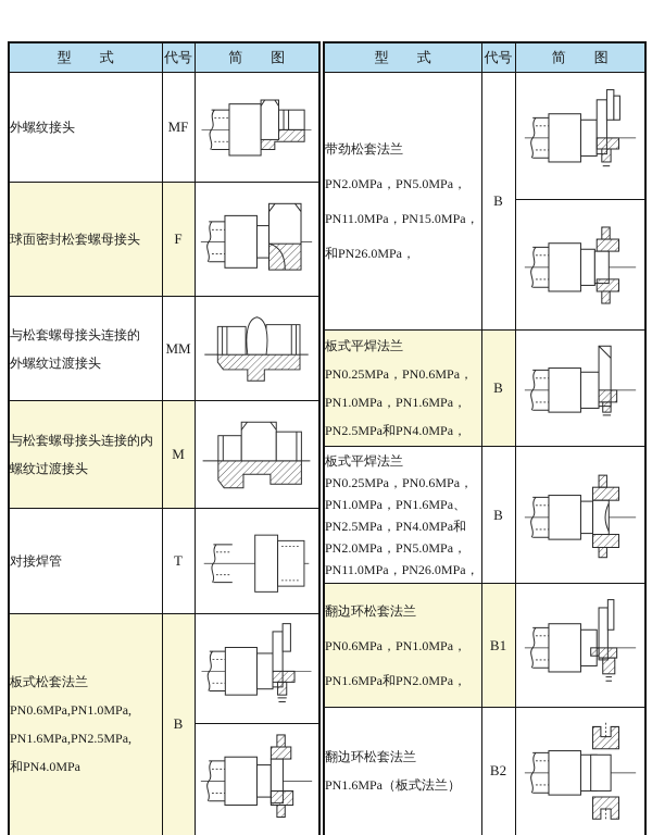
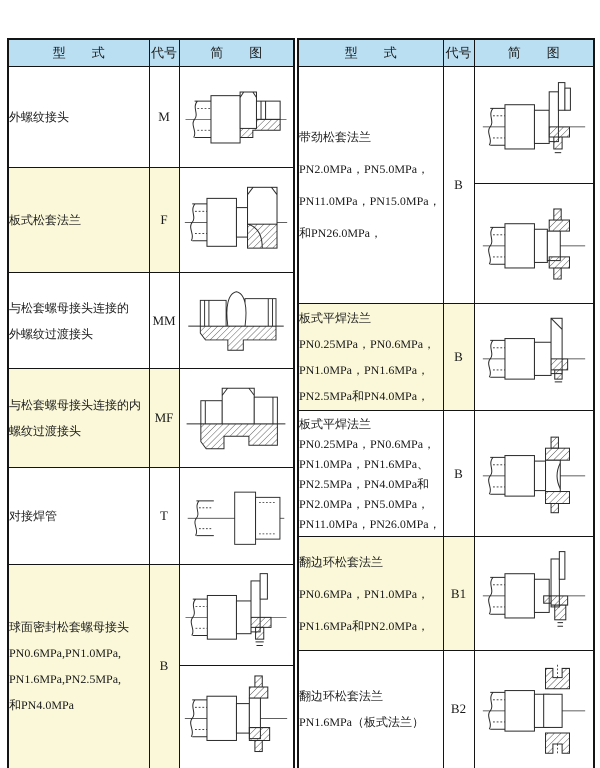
  型 式	代号	简 图
- 外螺纹接头	MF
+ 外螺纹接头	M
- 球面密封松套螺母接头	F
+ 板式松套法兰	F
  与松套螺母接头连接的外螺纹过渡接头	MM
- 与松套螺母接头连接的内螺纹过渡接头	M
+ 与松套螺母接头连接的内螺纹过渡接头	MF
  对接焊管	T
- 板式松套法兰PN0.6MPa,PN1.0MPa,PN1.6MPa,PN2.5MPa,和PN4.0MPa	B
+ 球面密封松套螺母接头PN0.6MPa,PN1.0MPa,PN1.6MPa,PN2.5MPa,和PN4.0MPa	B
  型 式	代号	简 图
  带劲松套法兰PN2.0MPa，PN5.0MPa，PN11.0MPa，PN15.0MPa，和PN26.0MPa，	B
  板式平焊法兰PN0.25MPa，PN0.6MPa，PN1.0MPa，PN1.6MPa，PN2.5MPa和PN4.0MPa，	B
  板式平焊法兰PN0.25MPa，PN0.6MPa，PN1.0MPa，PN1.6MPa、PN2.5MPa，PN4.0MPa和PN2.0MPa，PN5.0MPa，PN11.0MPa，PN26.0MPa，	B
  翻边环松套法兰PN0.6MPa，PN1.0MPa，PN1.6MPa和PN2.0MPa，	B1
  翻边环松套法兰PN1.6MPa（板式法兰）	B2
